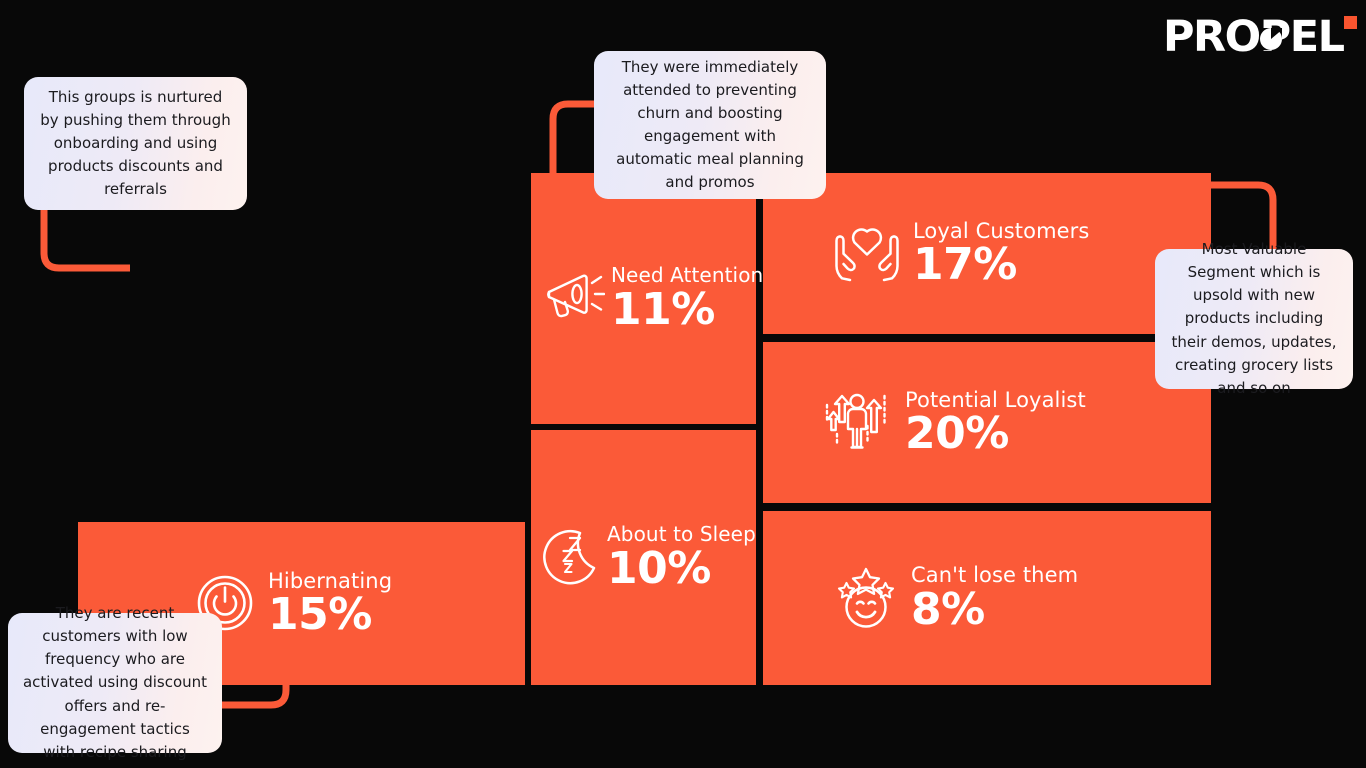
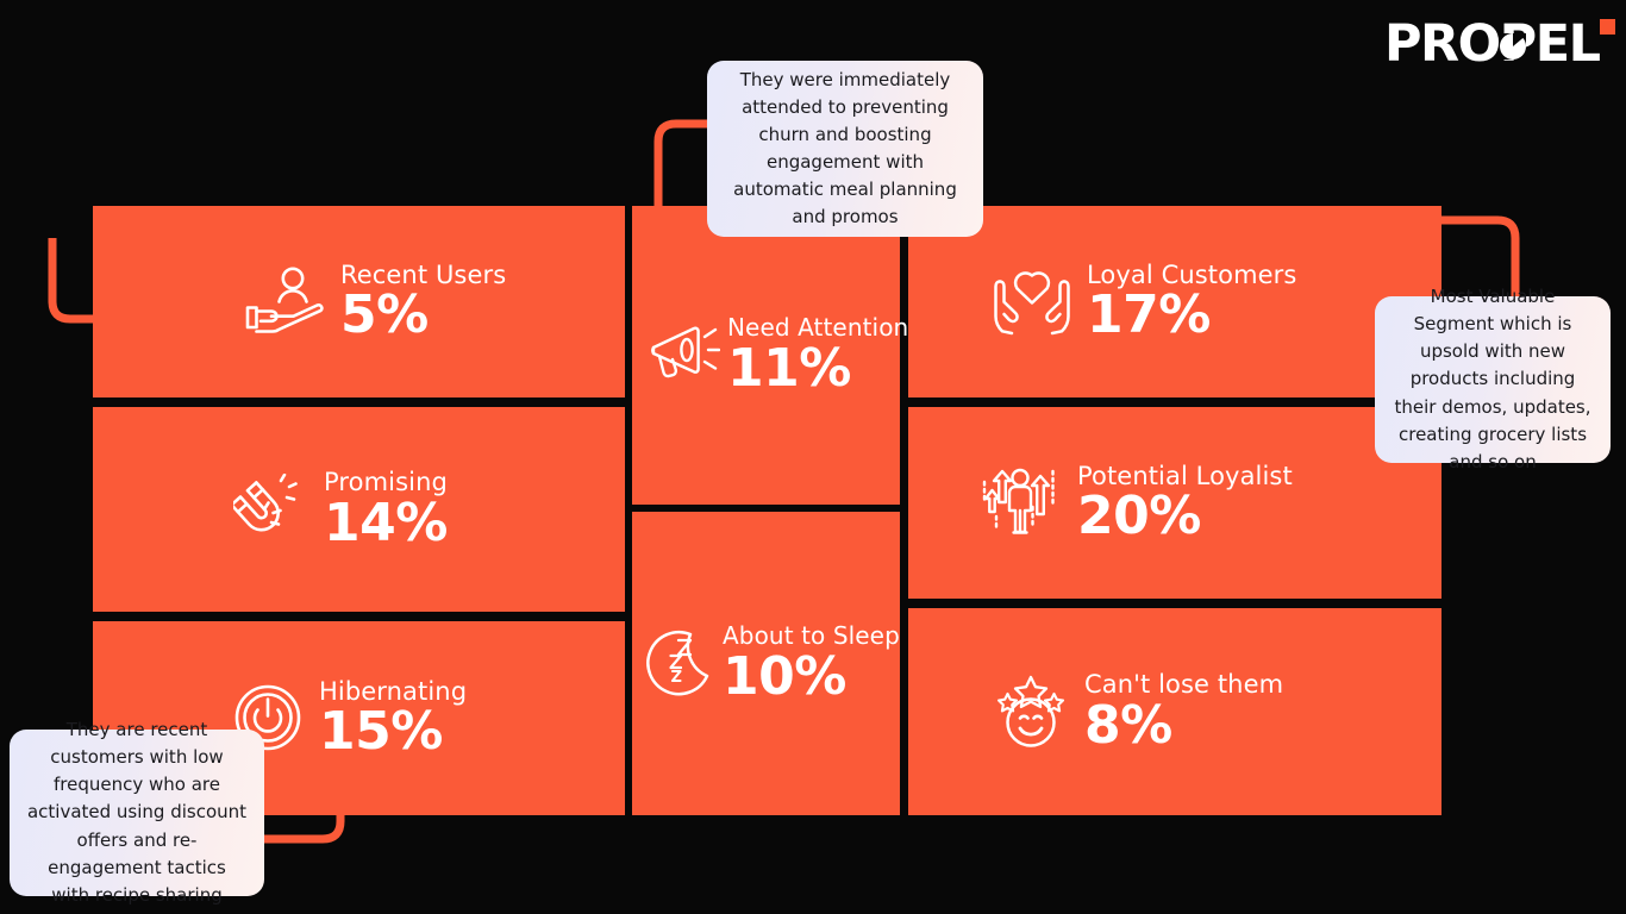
  PROEL
+ Recent Users
+ 5%
+ Promising
+ 14%
  Hibernating
  15%
  Need Attention
  11%
  About to Sleep
  10%
  Loyal Customers
  17%
  Potential Loyalist
  20%
  Can't lose them
  8%
- This groups is nurtured by pushing them through onboarding and using products discounts and referrals
  They were immediately attended to preventing churn and boosting engagement with automatic meal planning and promos
  Most Valuable Segment which is upsold with new products including their demos, updates, creating grocery lists and so on
  They are recent customers with low frequency who are activated using discount offers and re-engagement tactics with recipe sharing
